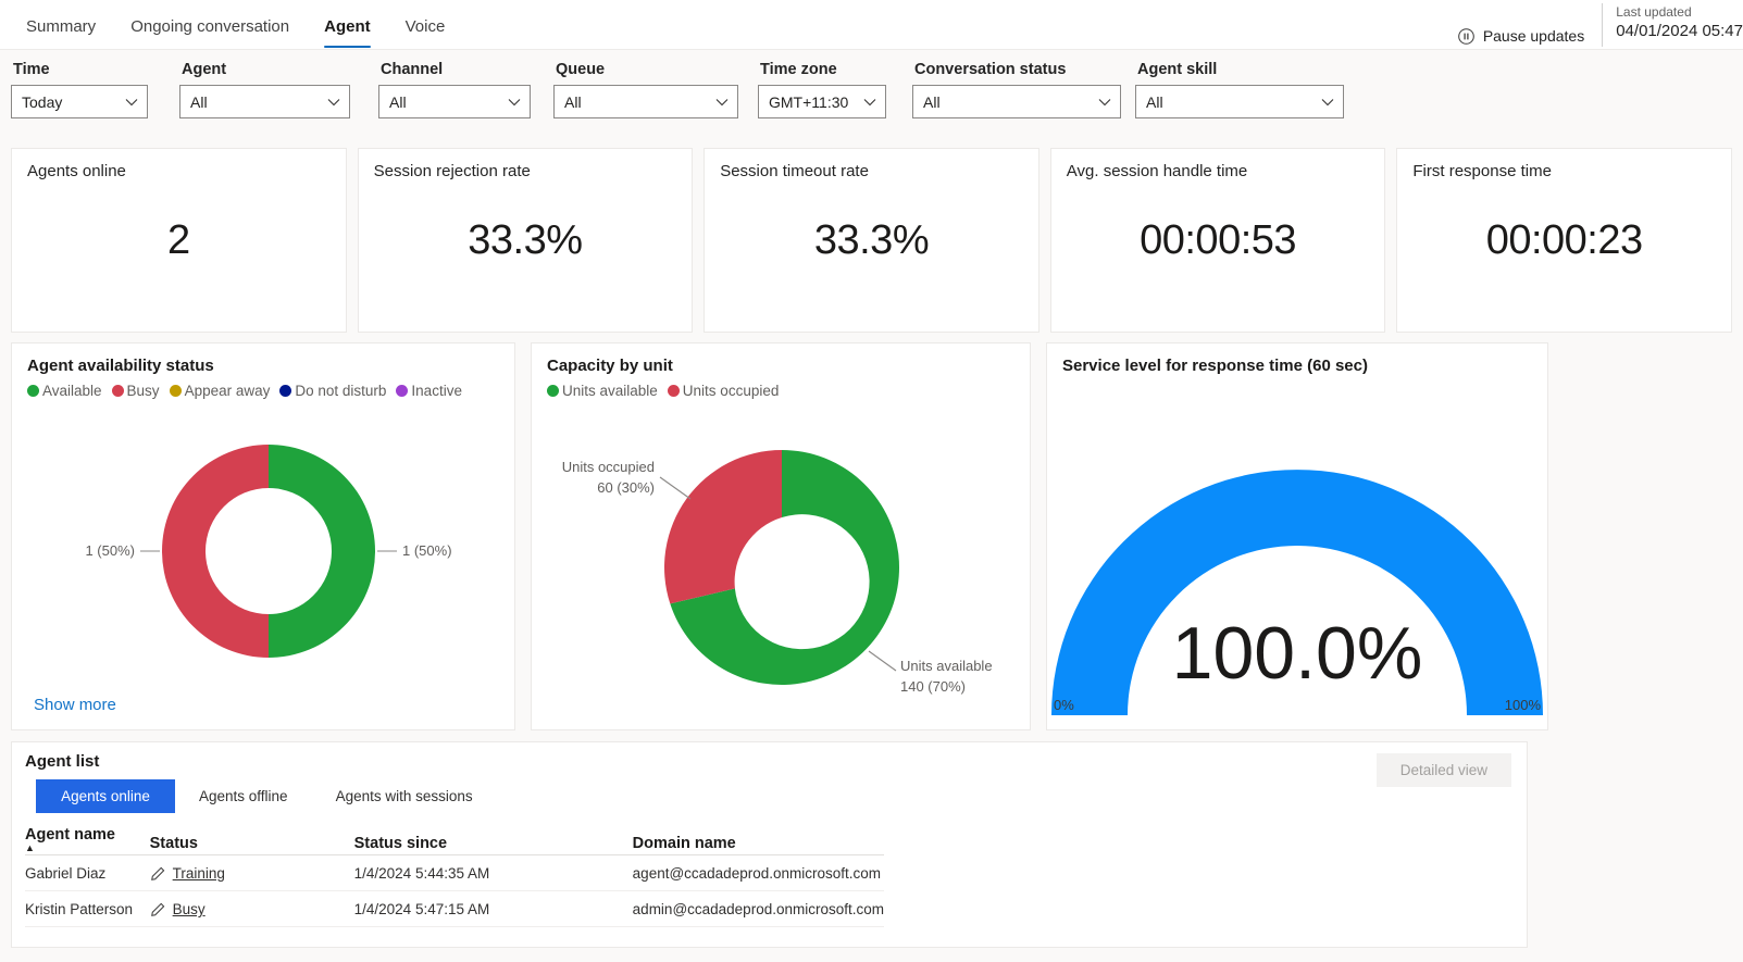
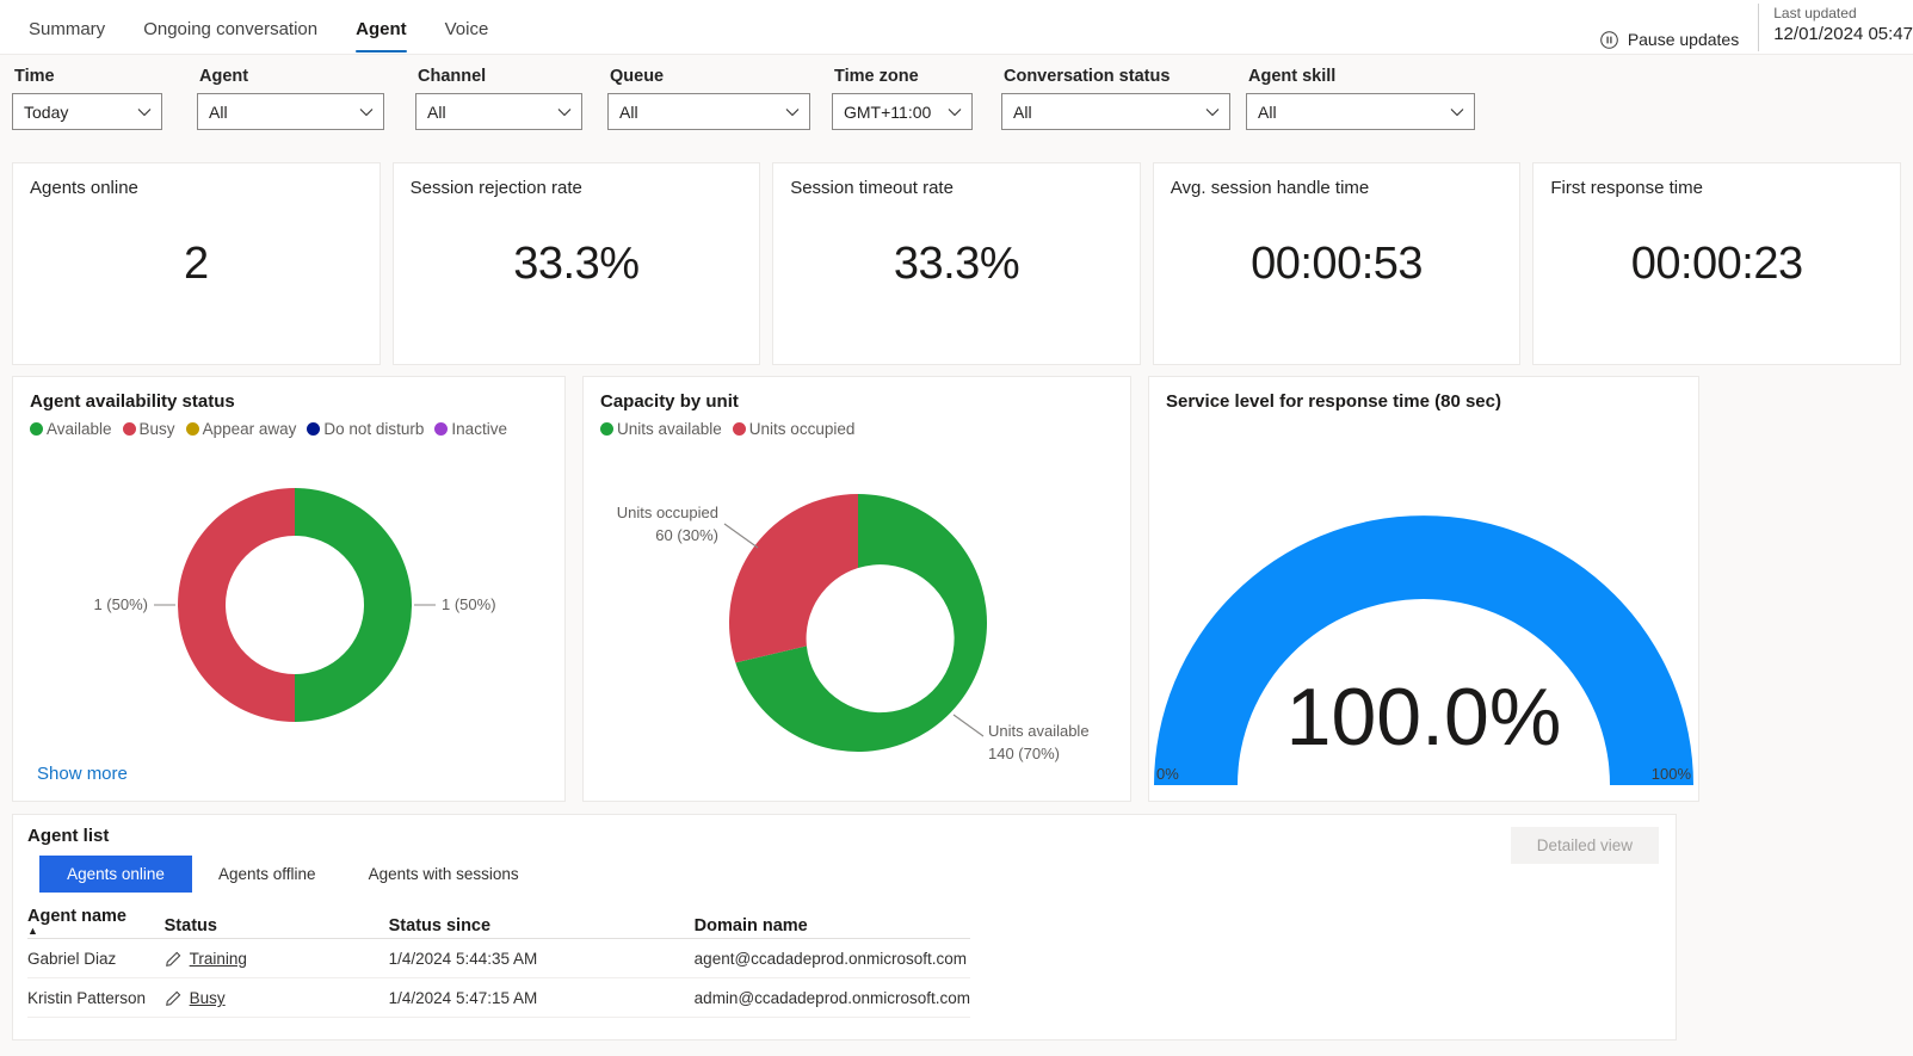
  Summary
  Ongoing conversation
  Agent
  Voice
  Pause updates
  Last updated
- 04/01/2024 05:47
+ 12/01/2024 05:47
  Time
  Today
  Agent
  All
  Channel
  All
  Queue
  All
  Time zone
- GMT+11:30
+ GMT+11:00
  Conversation status
  All
  Agent skill
  All
  Agents online
  2
  Session rejection rate
  33.3%
  Session timeout rate
  33.3%
  Avg. session handle time
  00:00:53
  First response time
  00:00:23
  Agent availability status
  Available
  Busy
  Appear away
  Do not disturb
  Inactive
  1 (50%)
  1 (50%)
  Show more
  Capacity by unit
  Units available
  Units occupied
  Units occupied
  60 (30%)
  Units available
  140 (70%)
- Service level for response time (60 sec)
+ Service level for response time (80 sec)
  100.0%
  0%
  100%
  Agent list
  Agents online
  Agents offline
  Agents with sessions
  Detailed view
  Agent name ▲	Status	Status since	Domain name
  Gabriel Diaz	Training	1/4/2024 5:44:35 AM	agent@ccadadeprod.onmicrosoft.com
  Kristin Patterson	Busy	1/4/2024 5:47:15 AM	admin@ccadadeprod.onmicrosoft.com
